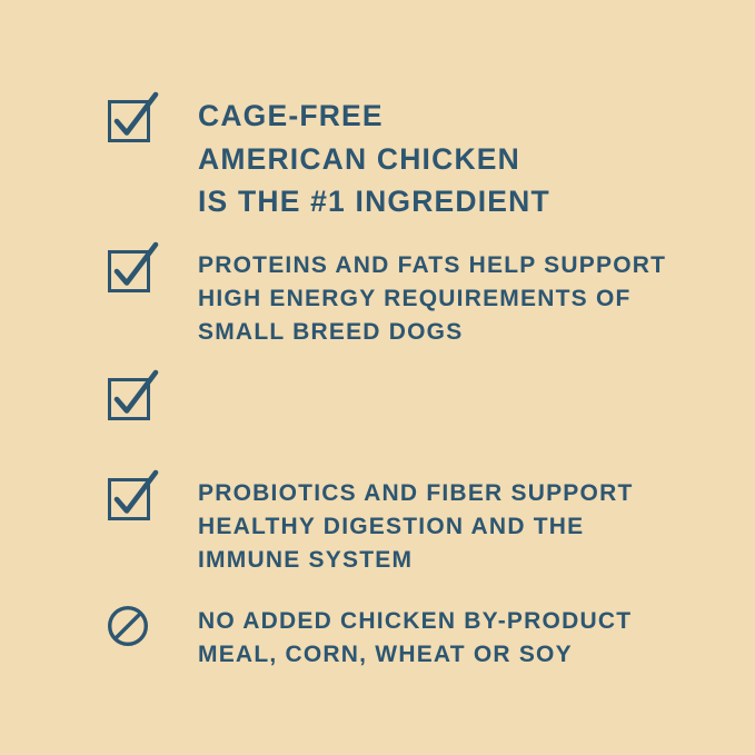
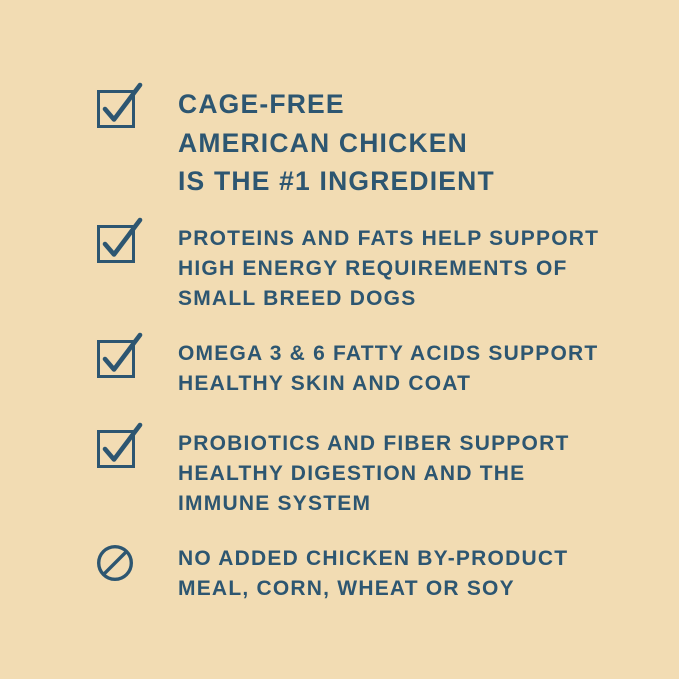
  CAGE-FREE
  AMERICAN CHICKEN
  IS THE #1 INGREDIENT
  PROTEINS AND FATS HELP SUPPORT
  HIGH ENERGY REQUIREMENTS OF
  SMALL BREED DOGS
+ OMEGA 3 & 6 FATTY ACIDS SUPPORT
+ HEALTHY SKIN AND COAT
  PROBIOTICS AND FIBER SUPPORT
  HEALTHY DIGESTION AND THE
  IMMUNE SYSTEM
  NO ADDED CHICKEN BY-PRODUCT
  MEAL, CORN, WHEAT OR SOY
